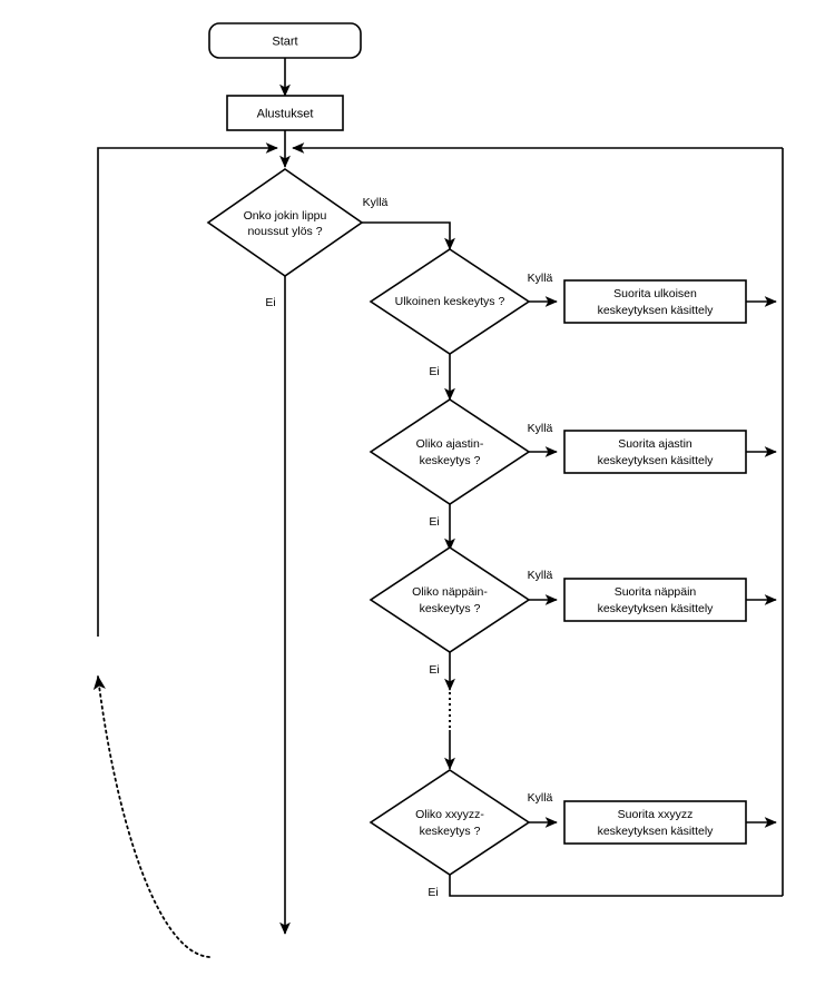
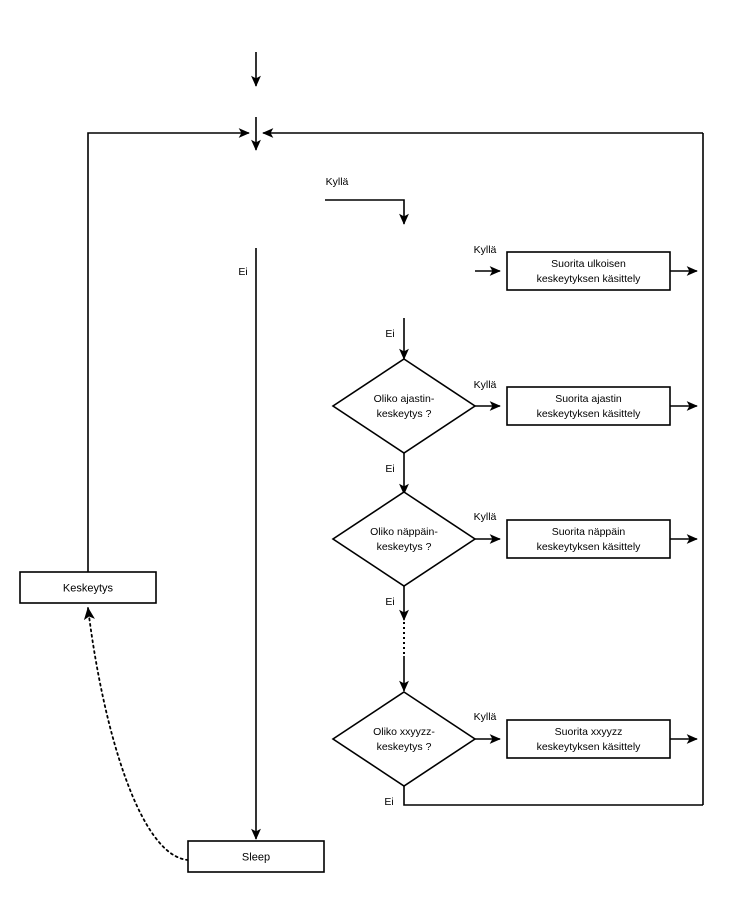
- Start
- Alustukset
- Onko jokin lippu
- noussut ylös ?
- Ulkoinen keskeytys ?
  Oliko ajastin-
  keskeytys ?
  Oliko näppäin-
  keskeytys ?
  Oliko xxyyzz-
  keskeytys ?
  Suorita ulkoisen
  keskeytyksen käsittely
  Suorita ajastin
  keskeytyksen käsittely
  Suorita näppäin
  keskeytyksen käsittely
  Suorita xxyyzz
  keskeytyksen käsittely
+ Keskeytys
+ Sleep
  Kyllä
  Ei
  Kyllä
  Ei
  Kyllä
  Ei
  Kyllä
  Ei
  Kyllä
  Ei
